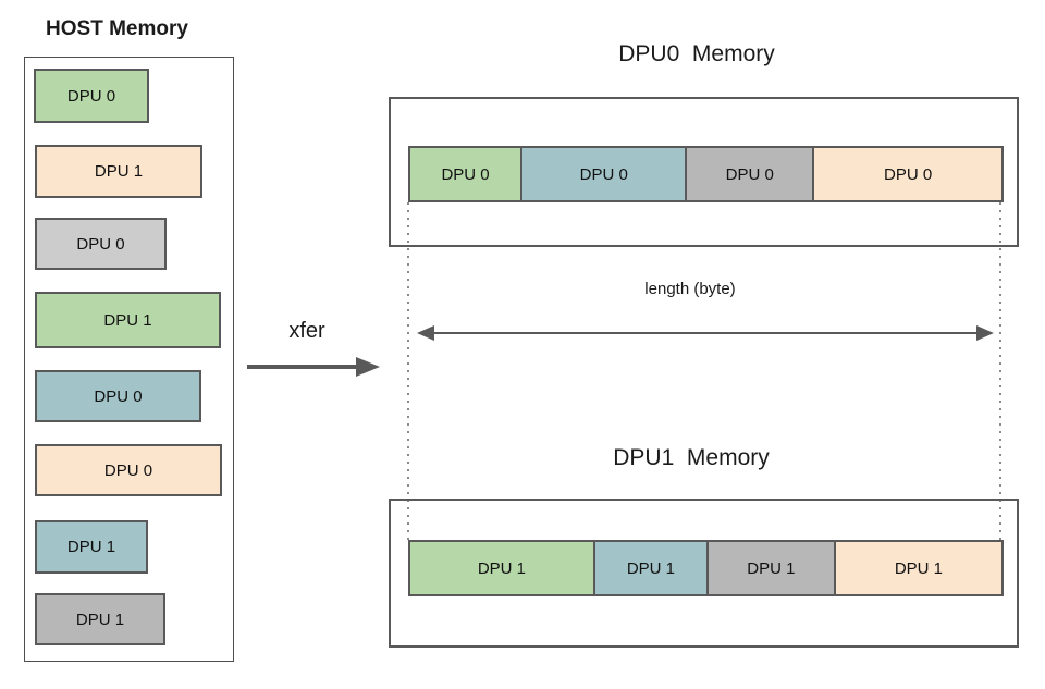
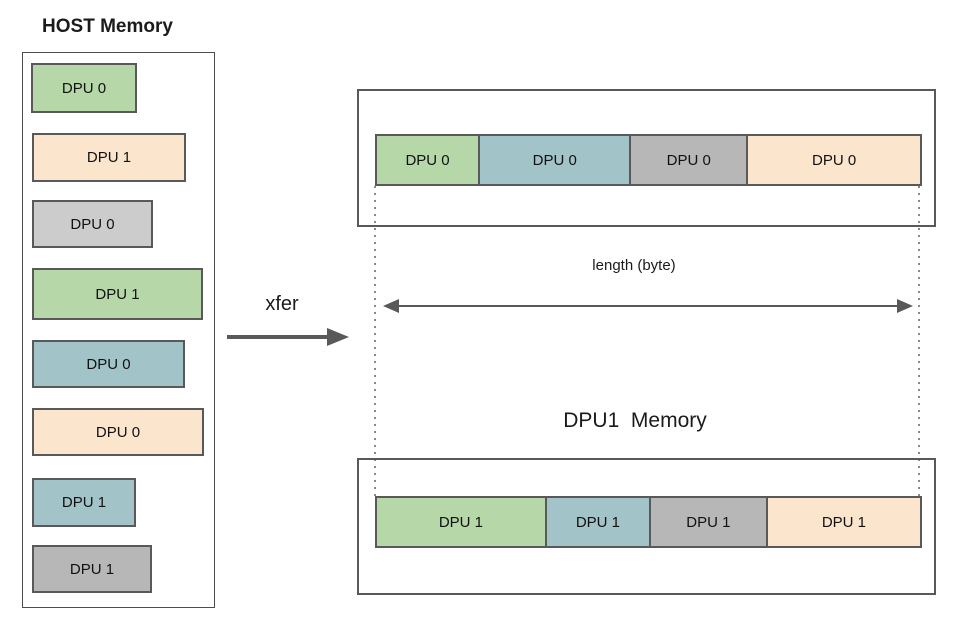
  HOST Memory
  DPU 0
  DPU 1
  DPU 0
  DPU 1
  DPU 0
  DPU 0
  DPU 1
  DPU 1
  xfer
- DPU0 Memory
  DPU 0
  DPU 0
  DPU 0
  DPU 0
  length (byte)
  DPU1 Memory
  DPU 1
  DPU 1
  DPU 1
  DPU 1
